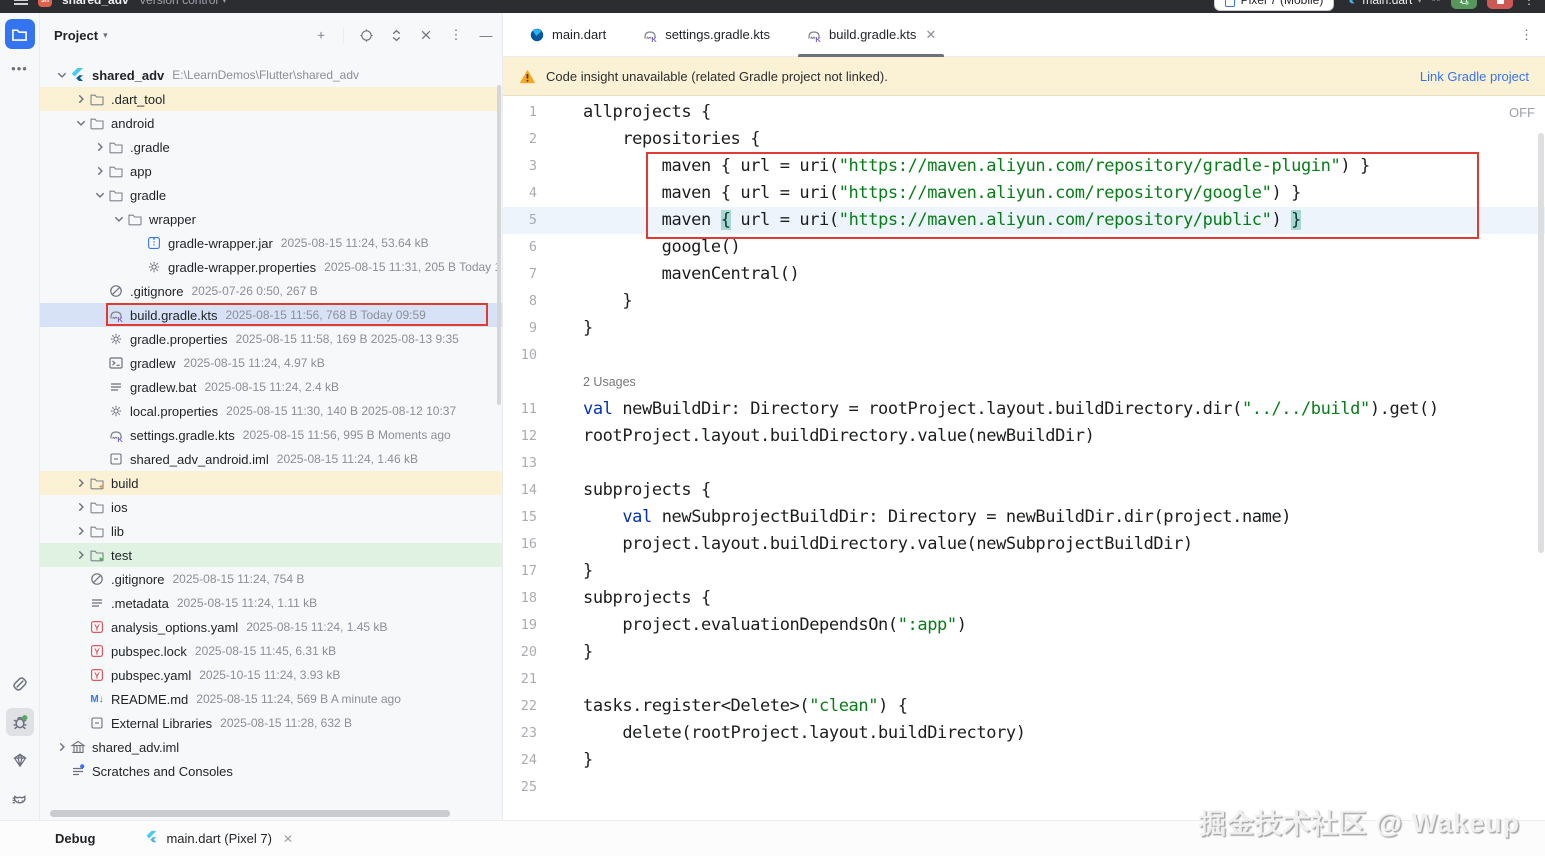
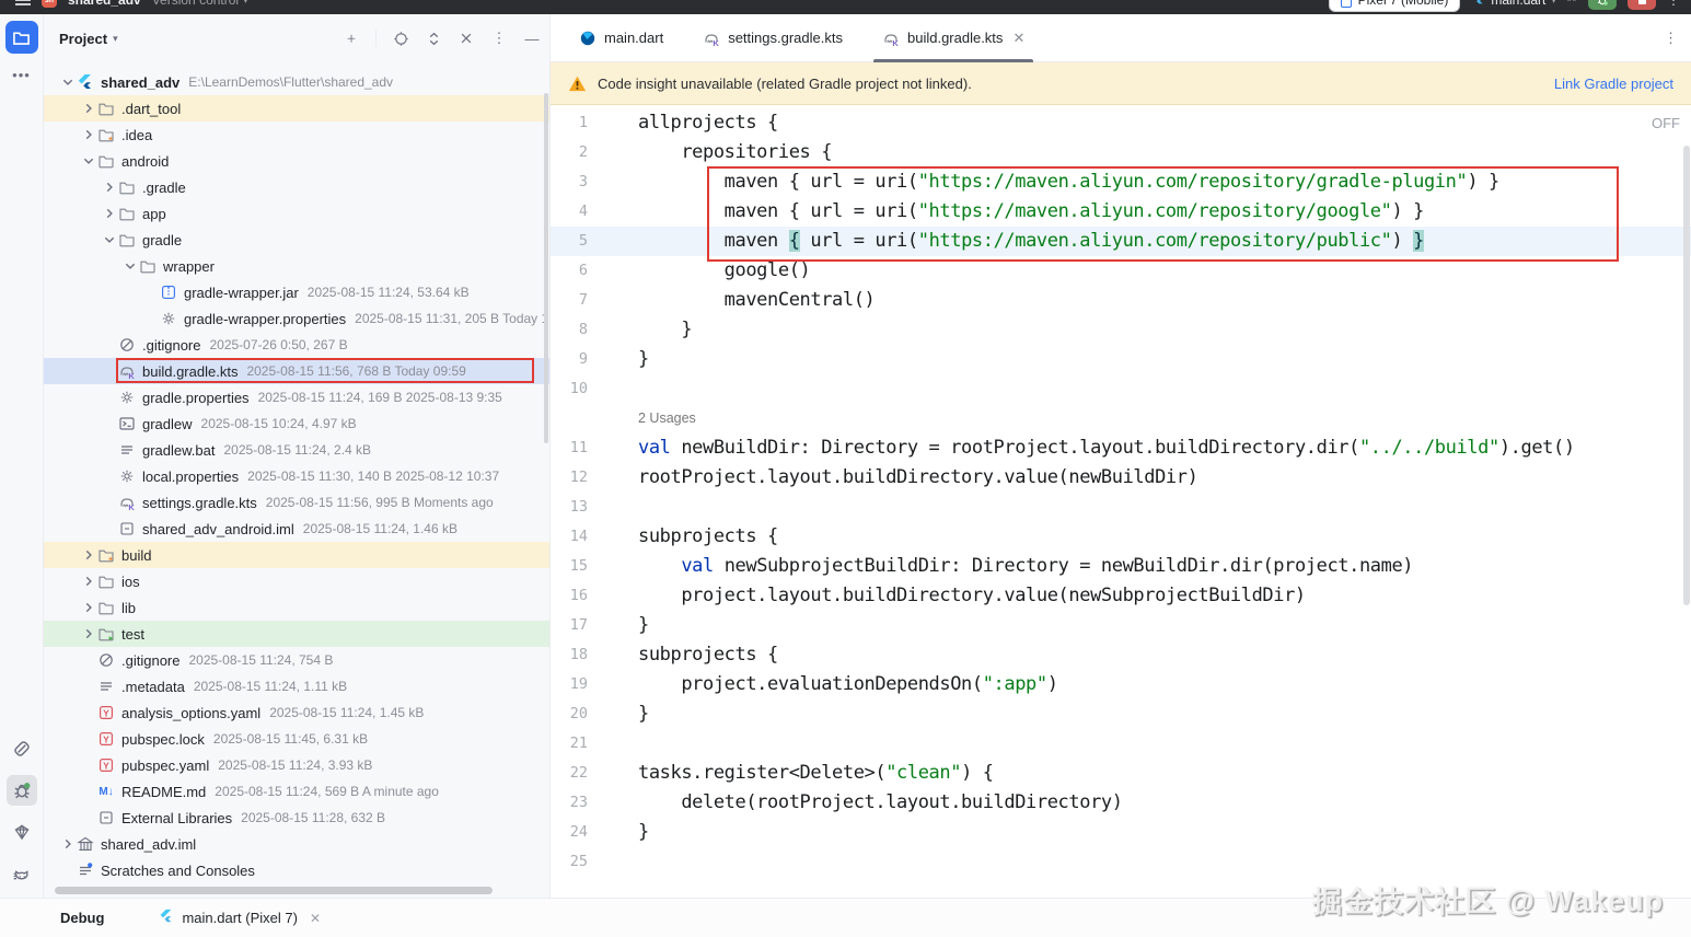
  shared_adv
  Version control
  Pixel 7 (Mobile)
  main.dart
  ▫▫
  ⋮
  •••
  Project
  ▾
  ＋
  ⋮
  —
  shared_adv
  E:\LearnDemos\Flutter\shared_adv
  .dart_tool
+ .idea
  android
  .gradle
  app
  gradle
  wrapper
  gradle-wrapper.jar
  2025-08-15 11:24, 53.64 kB
  gradle-wrapper.properties
  2025-08-15 11:31, 205 B Today
  .gitignore
  2025-07-26 0:50, 267 B
  K
  build.gradle.kts
  2025-08-15 11:56, 768 B Today 09:59
  gradle.properties
- 2025-08-15 11:58, 169 B 2025-08-13 9:35
+ 2025-08-15 11:24, 169 B 2025-08-13 9:35
  gradlew
- 2025-08-15 11:24, 4.97 kB
+ 2025-08-15 10:24, 4.97 kB
  gradlew.bat
  2025-08-15 11:24, 2.4 kB
  local.properties
  2025-08-15 11:30, 140 B 2025-08-12 10:37
  K
  settings.gradle.kts
  2025-08-15 11:56, 995 B Moments ago
  shared_adv_android.iml
  2025-08-15 11:24, 1.46 kB
  build
  ios
  lib
  test
  .gitignore
  2025-08-15 11:24, 754 B
  .metadata
  2025-08-15 11:24, 1.11 kB
  Y
  analysis_options.yaml
  2025-08-15 11:24, 1.45 kB
  Y
  pubspec.lock
  2025-08-15 11:45, 6.31 kB
  Y
  pubspec.yaml
- 2025-10-15 11:24, 3.93 kB
+ 2025-08-15 11:24, 3.93 kB
  M↓
  README.md
  2025-08-15 11:24, 569 B A minute ago
  External Libraries
  2025-08-15 11:28, 632 B
  shared_adv.iml
  Scratches and Consoles
  main.dart
  K
  settings.gradle.kts
  K
  build.gradle.kts
  ✕
  ⋮
  Code insight unavailable (related Gradle project not linked).
  Link Gradle project
  1
  allprojects {
  2
  repositories {
  3
  maven { url = uri("https://maven.aliyun.com/repository/gradle-plugin") }
  4
  maven { url = uri("https://maven.aliyun.com/repository/google") }
  5
  maven { url = uri("https://maven.aliyun.com/repository/public") }
  6
  google()
  7
  mavenCentral()
  8
  }
  9
  }
  10
  2 Usages
  11
  val newBuildDir: Directory = rootProject.layout.buildDirectory.dir("../../build").get()
  12
  rootProject.layout.buildDirectory.value(newBuildDir)
  13
  14
  subprojects {
  15
  val newSubprojectBuildDir: Directory = newBuildDir.dir(project.name)
  16
  project.layout.buildDirectory.value(newSubprojectBuildDir)
  17
  }
  18
  subprojects {
  19
  project.evaluationDependsOn(":app")
  20
  }
  21
  22
  tasks.register<Delete>("clean") {
  23
  delete(rootProject.layout.buildDirectory)
  24
  }
  25
  OFF
  Debug
  main.dart (Pixel 7)
  ✕
  掘金技术社区 @ Wakeup
